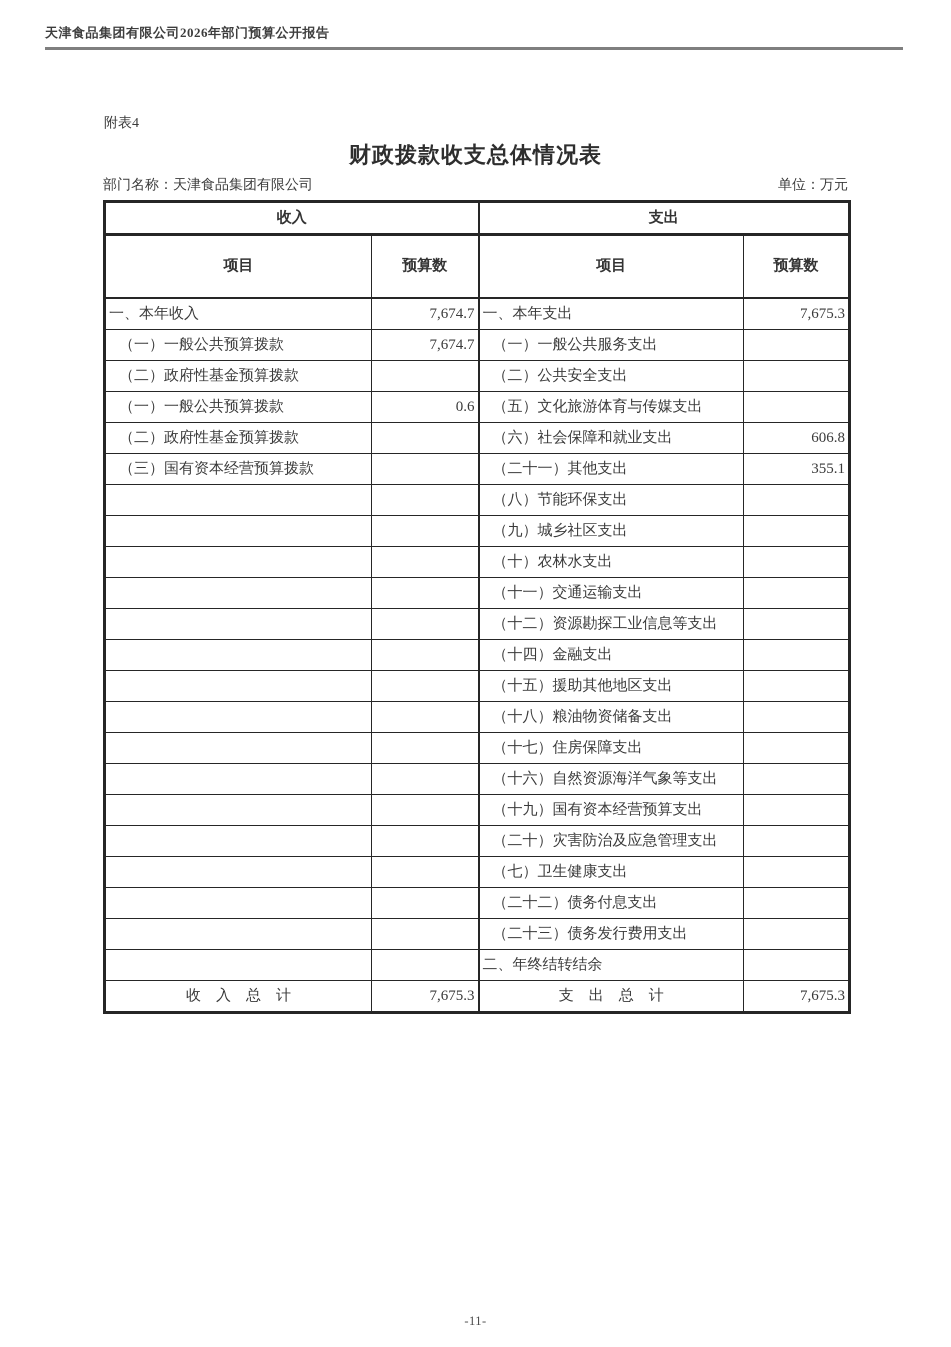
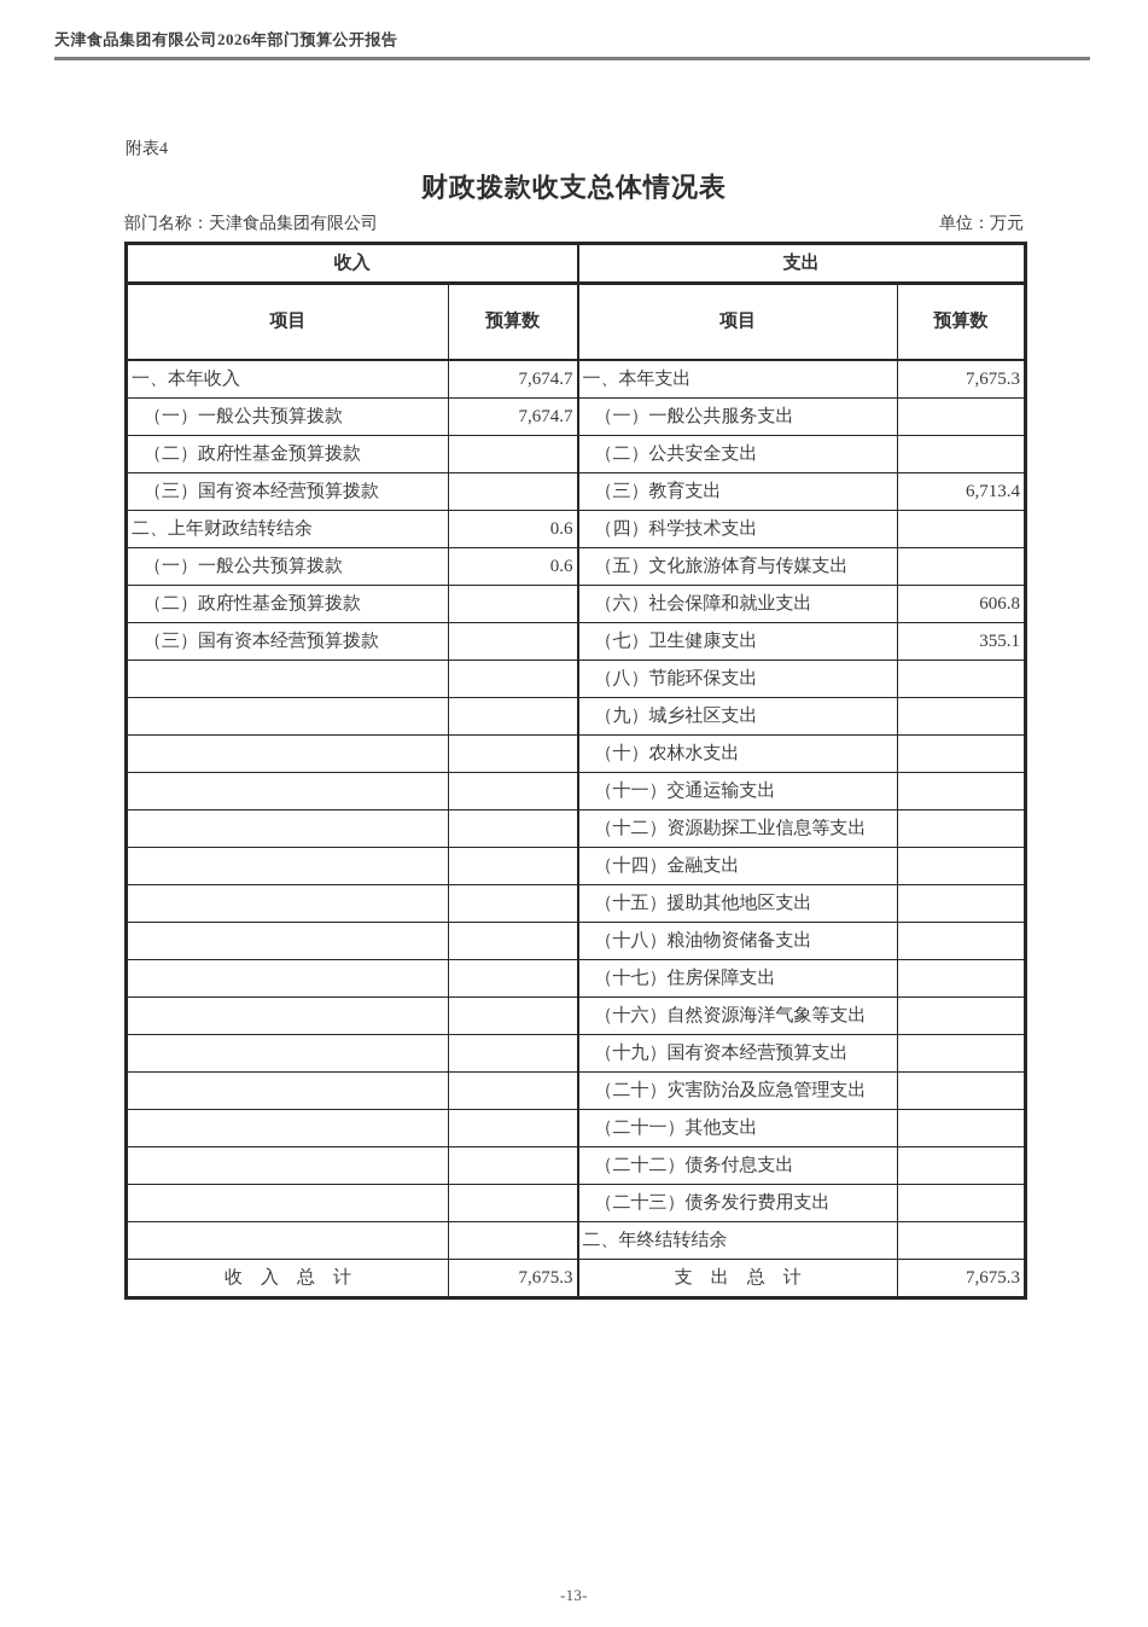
  天津食品集团有限公司2026年部门预算公开报告
  附表4
  财政拨款收支总体情况表
  部门名称：天津食品集团有限公司
  单位：万元
  收入	支出
  项目	预算数	项目	预算数
  一、本年收入	7,674.7	一、本年支出	7,675.3
  （一）一般公共预算拨款	7,674.7	（一）一般公共服务支出
  （二）政府性基金预算拨款		（二）公共安全支出
+ （三）国有资本经营预算拨款		（三）教育支出	6,713.4
+ 二、上年财政结转结余	0.6	（四）科学技术支出
  （一）一般公共预算拨款	0.6	（五）文化旅游体育与传媒支出
  （二）政府性基金预算拨款		（六）社会保障和就业支出	606.8
- （三）国有资本经营预算拨款		（二十一）其他支出	355.1
+ （三）国有资本经营预算拨款		（七）卫生健康支出	355.1
  		（八）节能环保支出
  		（九）城乡社区支出
  		（十）农林水支出
  		（十一）交通运输支出
  		（十二）资源勘探工业信息等支出
  		（十四）金融支出
  		（十五）援助其他地区支出
  		（十八）粮油物资储备支出
  		（十七）住房保障支出
  		（十六）自然资源海洋气象等支出
  		（十九）国有资本经营预算支出
  		（二十）灾害防治及应急管理支出
- 		（七）卫生健康支出
+ 		（二十一）其他支出
  		（二十二）债务付息支出
  		（二十三）债务发行费用支出
  		二、年终结转结余
  收 入 总 计	7,675.3	支 出 总 计	7,675.3
- -11-
+ -13-
